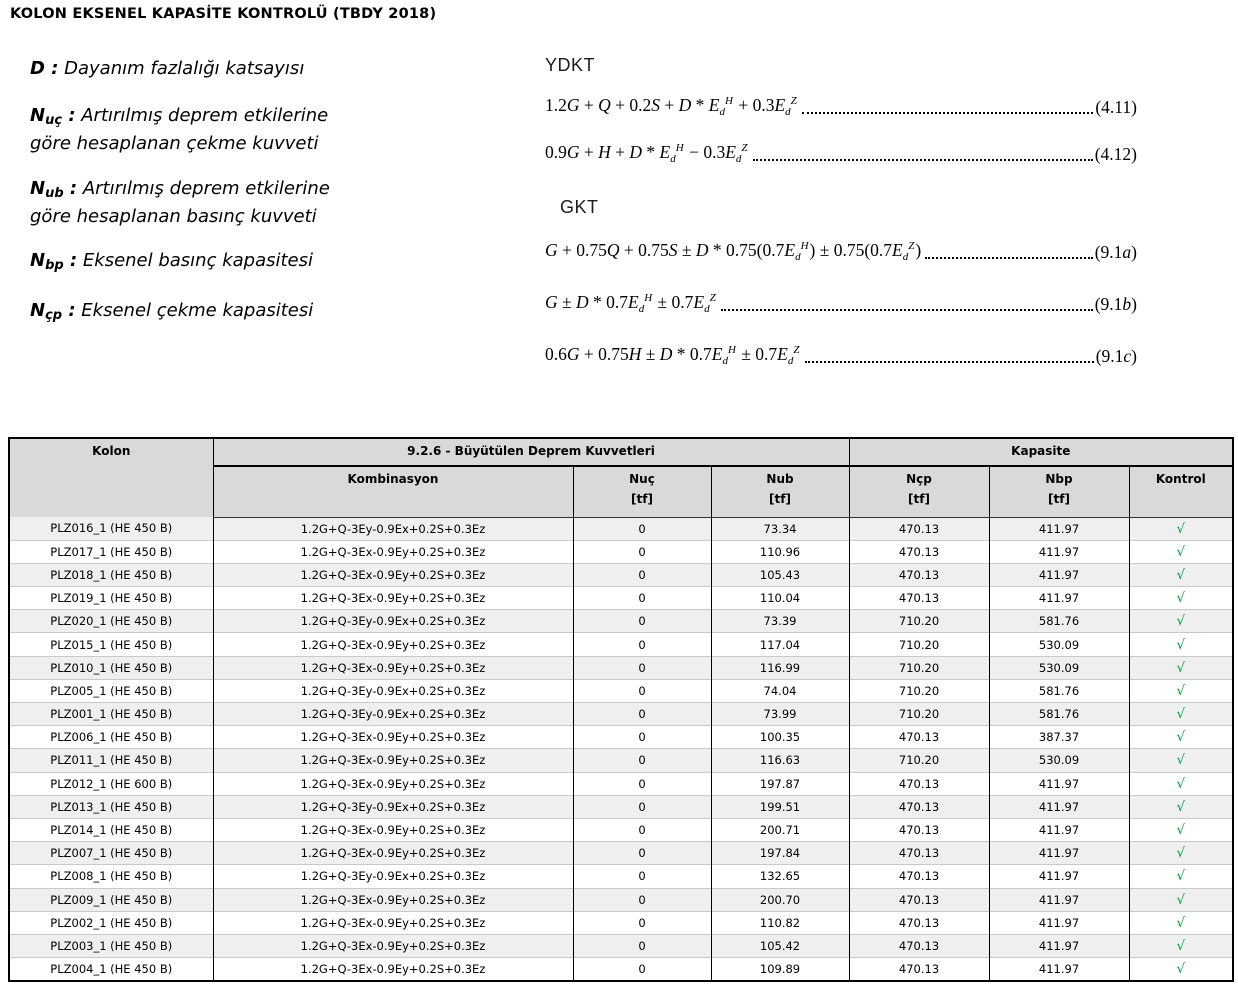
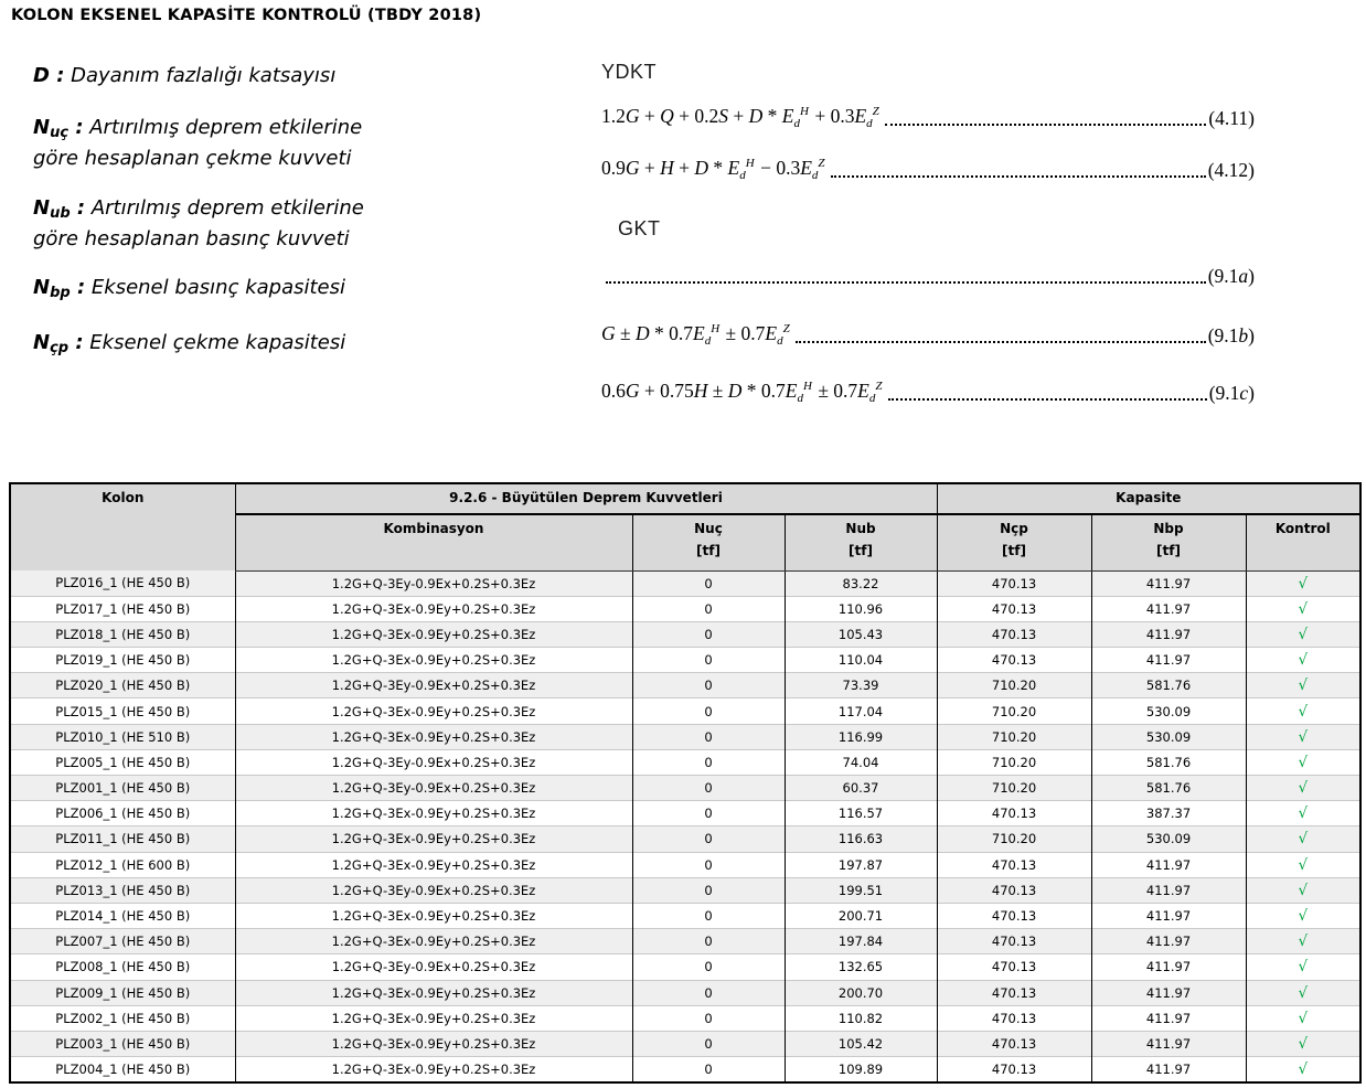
  KOLON EKSENEL KAPASİTE KONTROLÜ (TBDY 2018)
  D : Dayanım fazlalığı katsayısı
  Nuç : Artırılmış deprem etkilerine
  göre hesaplanan çekme kuvveti
  Nub : Artırılmış deprem etkilerine
  göre hesaplanan basınç kuvveti
  Nbp : Eksenel basınç kapasitesi
  Nçp : Eksenel çekme kapasitesi
  YDKT
  1.2G + Q + 0.2S + D * EdH + 0.3EdZ
  (4.11)
  0.9G + H + D * EdH − 0.3EdZ
  (4.12)
  GKT
- G + 0.75Q + 0.75S ± D * 0.75(0.7EdH) ± 0.75(0.7EdZ)
  (9.1a)
  G ± D * 0.7EdH ± 0.7EdZ
  (9.1b)
  0.6G + 0.75H ± D * 0.7EdH ± 0.7EdZ
  (9.1c)
  Kolon	9.2.6 - Büyütülen Deprem Kuvvetleri	Kapasite
  Kombinasyon	Nuç [tf]	Nub [tf]	Nçp [tf]	Nbp [tf]	Kontrol
- PLZ016_1 (HE 450 B)	1.2G+Q-3Ey-0.9Ex+0.2S+0.3Ez	0	73.34	470.13	411.97	√
+ PLZ016_1 (HE 450 B)	1.2G+Q-3Ey-0.9Ex+0.2S+0.3Ez	0	83.22	470.13	411.97	√
  PLZ017_1 (HE 450 B)	1.2G+Q-3Ex-0.9Ey+0.2S+0.3Ez	0	110.96	470.13	411.97	√
  PLZ018_1 (HE 450 B)	1.2G+Q-3Ex-0.9Ey+0.2S+0.3Ez	0	105.43	470.13	411.97	√
  PLZ019_1 (HE 450 B)	1.2G+Q-3Ex-0.9Ey+0.2S+0.3Ez	0	110.04	470.13	411.97	√
  PLZ020_1 (HE 450 B)	1.2G+Q-3Ey-0.9Ex+0.2S+0.3Ez	0	73.39	710.20	581.76	√
  PLZ015_1 (HE 450 B)	1.2G+Q-3Ex-0.9Ey+0.2S+0.3Ez	0	117.04	710.20	530.09	√
- PLZ010_1 (HE 450 B)	1.2G+Q-3Ex-0.9Ey+0.2S+0.3Ez	0	116.99	710.20	530.09	√
+ PLZ010_1 (HE 510 B)	1.2G+Q-3Ex-0.9Ey+0.2S+0.3Ez	0	116.99	710.20	530.09	√
  PLZ005_1 (HE 450 B)	1.2G+Q-3Ey-0.9Ex+0.2S+0.3Ez	0	74.04	710.20	581.76	√
- PLZ001_1 (HE 450 B)	1.2G+Q-3Ey-0.9Ex+0.2S+0.3Ez	0	73.99	710.20	581.76	√
+ PLZ001_1 (HE 450 B)	1.2G+Q-3Ey-0.9Ex+0.2S+0.3Ez	0	60.37	710.20	581.76	√
- PLZ006_1 (HE 450 B)	1.2G+Q-3Ex-0.9Ey+0.2S+0.3Ez	0	100.35	470.13	387.37	√
+ PLZ006_1 (HE 450 B)	1.2G+Q-3Ex-0.9Ey+0.2S+0.3Ez	0	116.57	470.13	387.37	√
  PLZ011_1 (HE 450 B)	1.2G+Q-3Ex-0.9Ey+0.2S+0.3Ez	0	116.63	710.20	530.09	√
  PLZ012_1 (HE 600 B)	1.2G+Q-3Ex-0.9Ey+0.2S+0.3Ez	0	197.87	470.13	411.97	√
  PLZ013_1 (HE 450 B)	1.2G+Q-3Ey-0.9Ex+0.2S+0.3Ez	0	199.51	470.13	411.97	√
  PLZ014_1 (HE 450 B)	1.2G+Q-3Ex-0.9Ey+0.2S+0.3Ez	0	200.71	470.13	411.97	√
  PLZ007_1 (HE 450 B)	1.2G+Q-3Ex-0.9Ey+0.2S+0.3Ez	0	197.84	470.13	411.97	√
  PLZ008_1 (HE 450 B)	1.2G+Q-3Ey-0.9Ex+0.2S+0.3Ez	0	132.65	470.13	411.97	√
  PLZ009_1 (HE 450 B)	1.2G+Q-3Ex-0.9Ey+0.2S+0.3Ez	0	200.70	470.13	411.97	√
  PLZ002_1 (HE 450 B)	1.2G+Q-3Ex-0.9Ey+0.2S+0.3Ez	0	110.82	470.13	411.97	√
  PLZ003_1 (HE 450 B)	1.2G+Q-3Ex-0.9Ey+0.2S+0.3Ez	0	105.42	470.13	411.97	√
  PLZ004_1 (HE 450 B)	1.2G+Q-3Ex-0.9Ey+0.2S+0.3Ez	0	109.89	470.13	411.97	√
